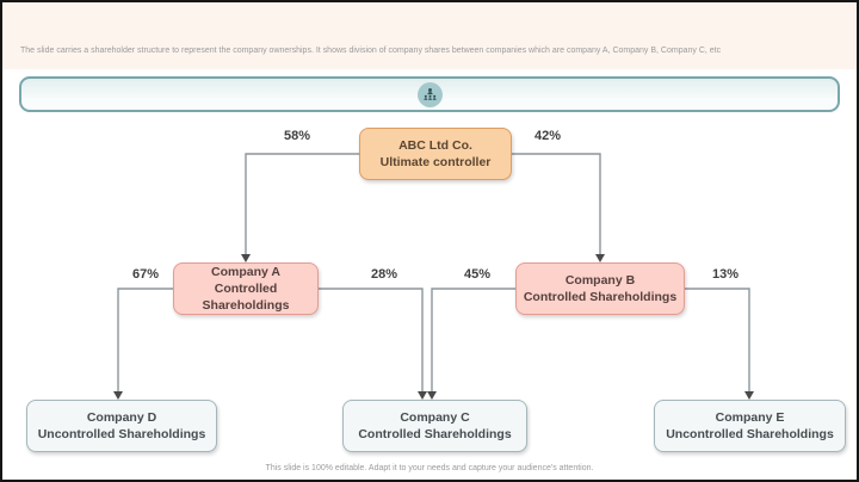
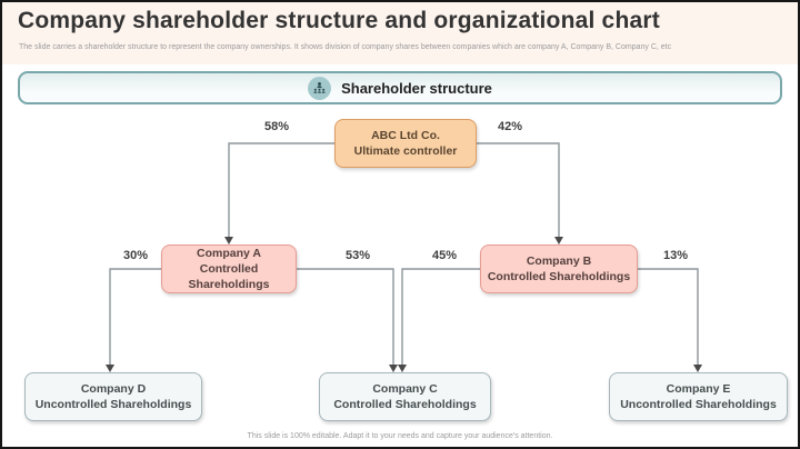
+ Company shareholder structure and organizational chart
+ Shareholder structure
  ABC Ltd Co.
  Ultimate controller
  Company A
  Controlled Shareholdings
  Company B
  Controlled Shareholdings
  Company D
  Uncontrolled Shareholdings
  Company C
  Controlled Shareholdings
  Company E
  Uncontrolled Shareholdings
  58%
  42%
- 67%
+ 30%
- 28%
+ 53%
  45%
  13%
